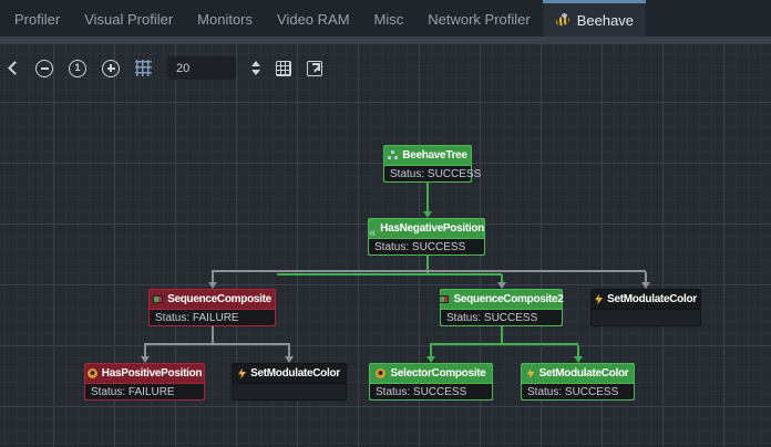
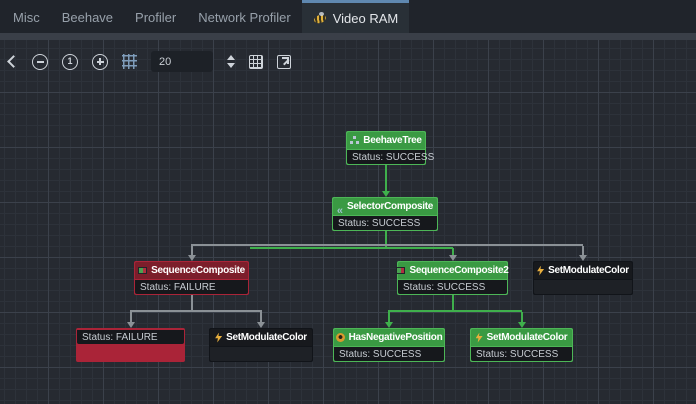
- Profiler
+ Misc
- Visual Profiler
- Monitors
- Video RAM
+ Beehave
- Misc
+ Profiler
  Network Profiler
- Beehave
+ Video RAM
  1
  20
  BeehaveTree
  Status: SUCCESS
- HasNegativePosition
+ SelectorComposite
  Status: SUCCESS
  SequenceComposite
  Status: FAILURE
  SequenceComposite2
  Status: SUCCESS
  SetModulateColor
- HasPositivePosition
  Status: FAILURE
  SetModulateColor
- SelectorComposite
+ HasNegativePosition
  Status: SUCCESS
  SetModulateColor
  Status: SUCCESS
